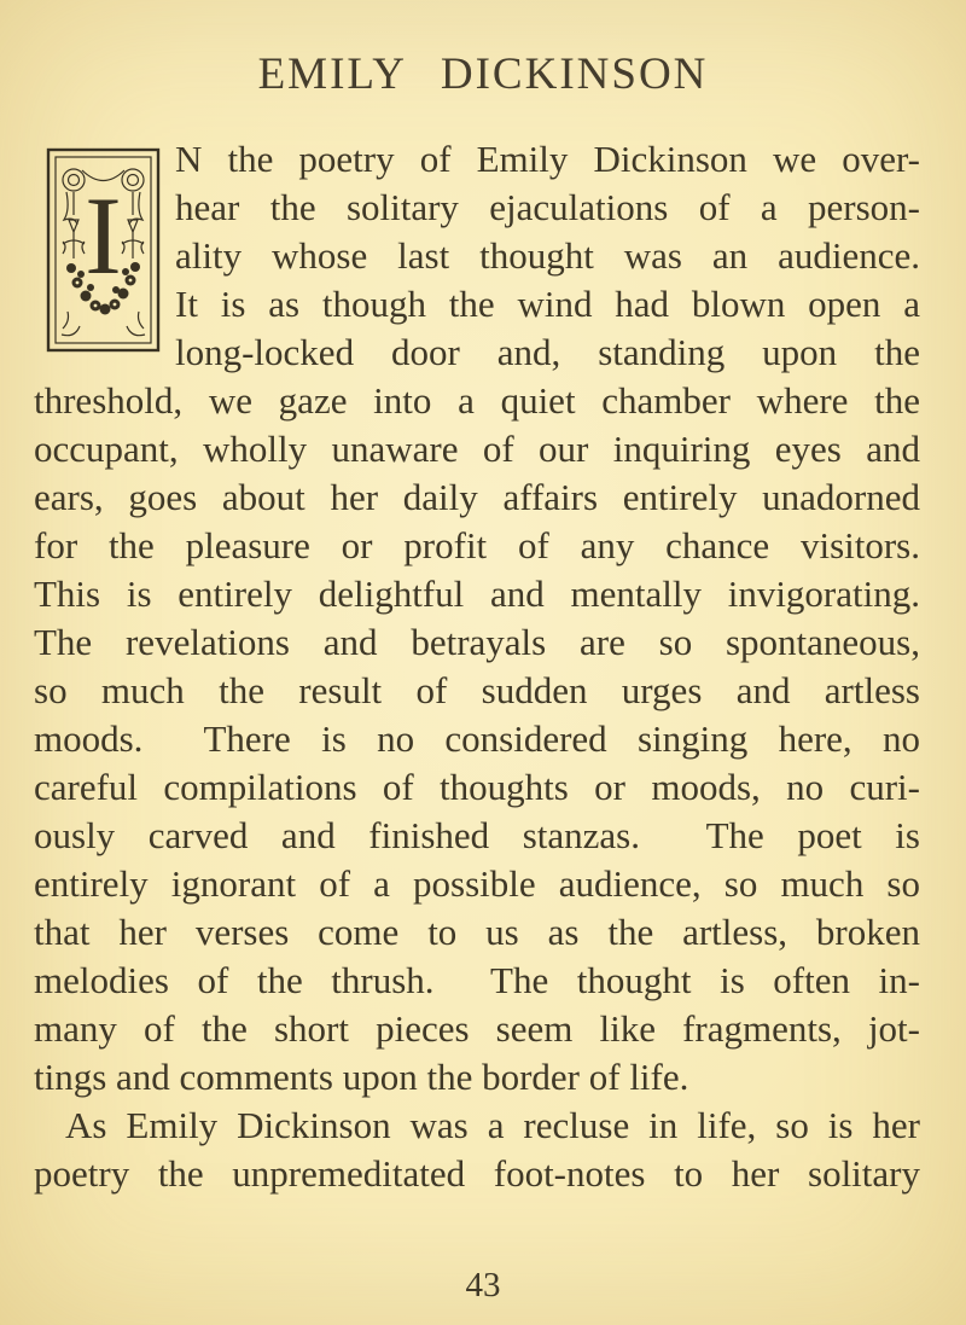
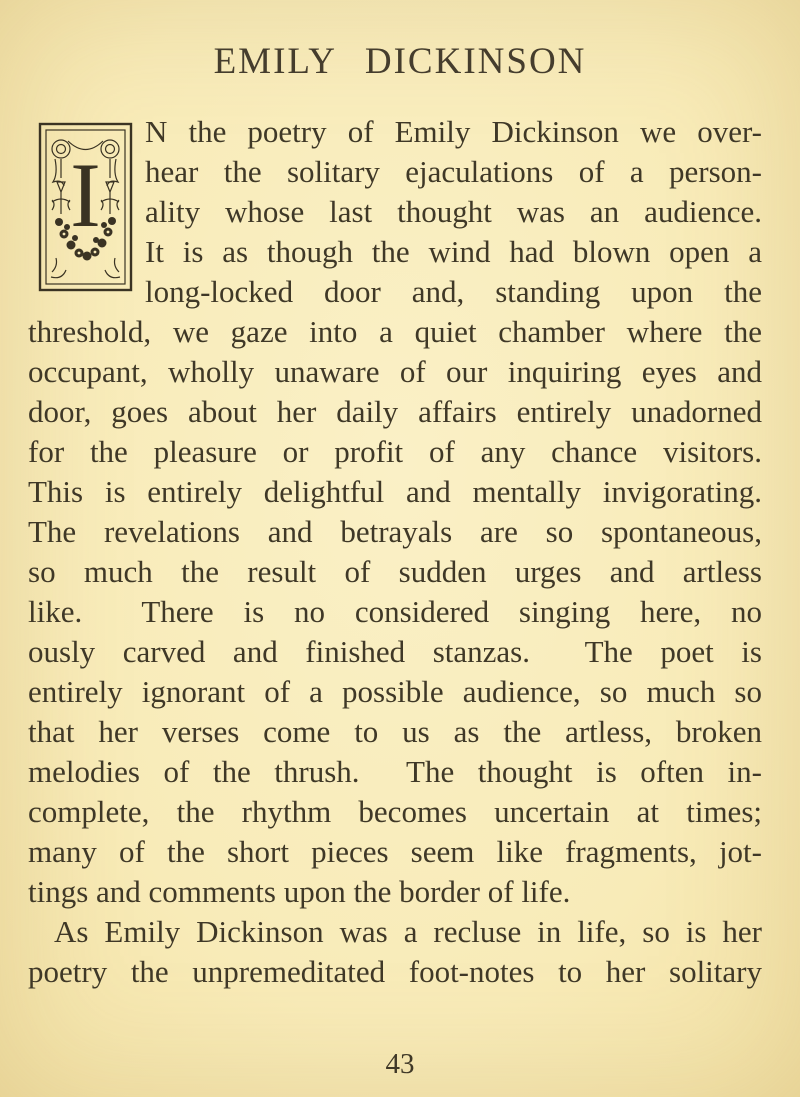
  EMILY DICKINSON
  I
  N the poetry of Emily Dickinson we over-
  hear the solitary ejaculations of a person-
  ality whose last thought was an audience.
  It is as though the wind had blown open a
  long-locked door and, standing upon the
  threshold, we gaze into a quiet chamber where the
  occupant, wholly unaware of our inquiring eyes and
- ears, goes about her daily affairs entirely unadorned
+ door, goes about her daily affairs entirely unadorned
  for the pleasure or profit of any chance visitors.
  This is entirely delightful and mentally invigorating.
  The revelations and betrayals are so spontaneous,
  so much the result of sudden urges and artless
- moods. There is no considered singing here, no
+ like. There is no considered singing here, no
- careful compilations of thoughts or moods, no curi-
  ously carved and finished stanzas. The poet is
  entirely ignorant of a possible audience, so much so
  that her verses come to us as the artless, broken
  melodies of the thrush. The thought is often in-
+ complete, the rhythm becomes uncertain at times;
  many of the short pieces seem like fragments, jot-
  tings and comments upon the border of life.
  As Emily Dickinson was a recluse in life, so is her
  poetry the unpremeditated foot-notes to her solitary
  43
